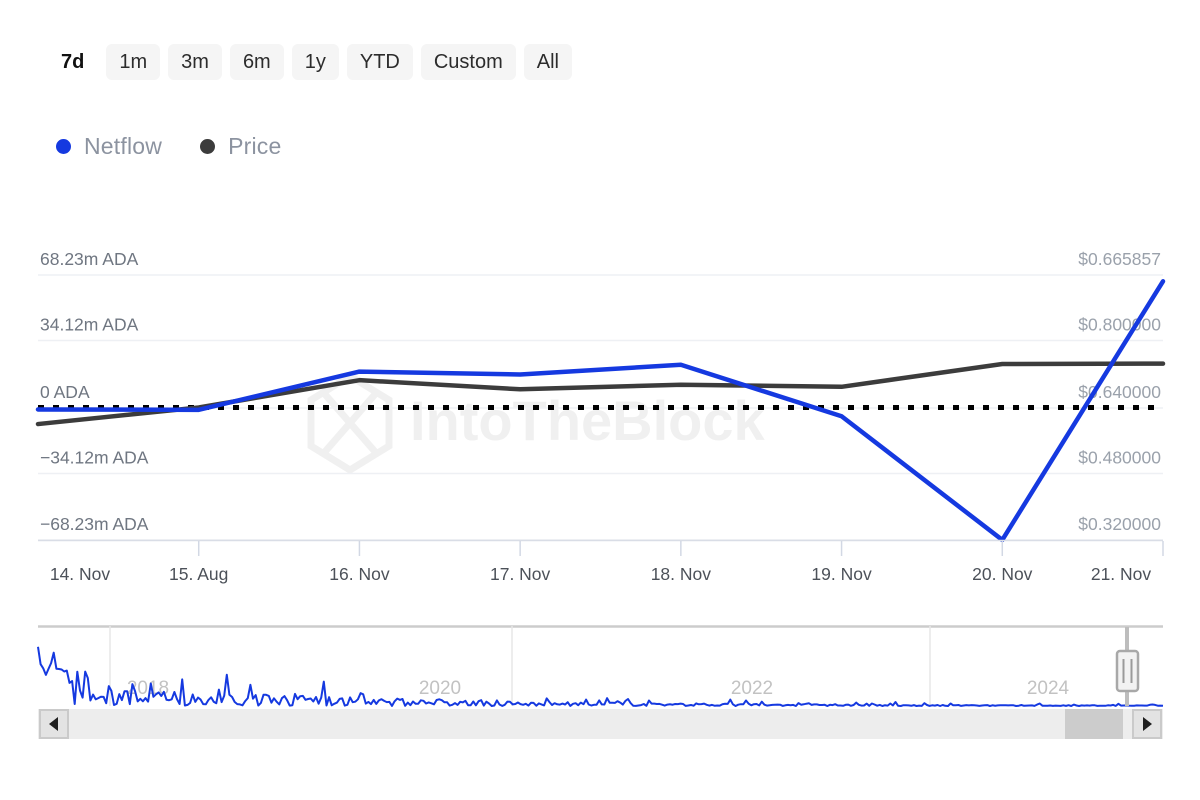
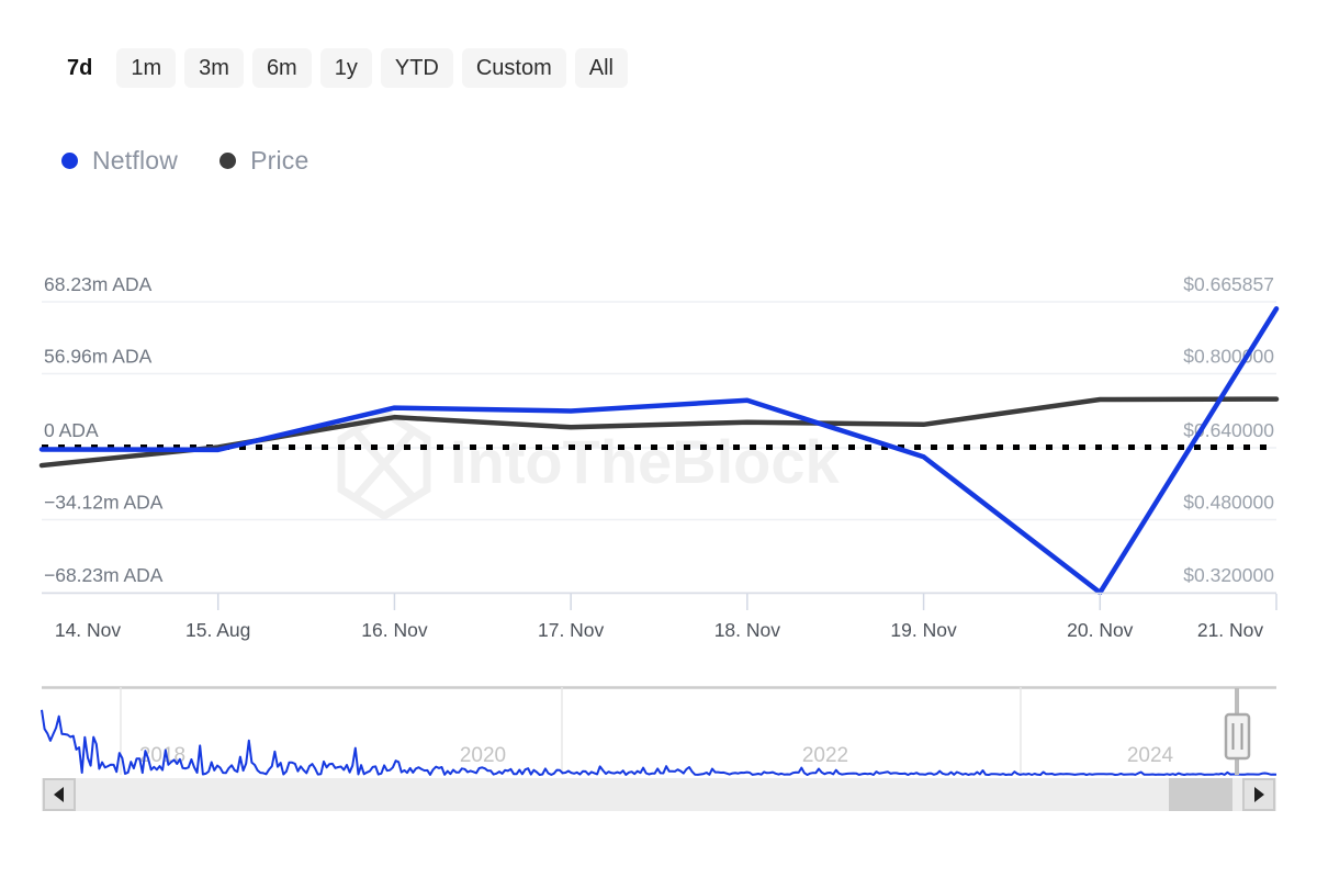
  7d
  1m
  3m
  6m
  1y
  YTD
  Custom
  All
  Netflow
  Price
  IntoTheBlock
  68.23m ADA
- 34.12m ADA
+ 56.96m ADA
  0 ADA
  −34.12m ADA
  −68.23m ADA
  $0.665857
  $0.80000
  $.640000
  $0.480000
  $0.320000
  14. Nov
  15. Aug
  16. Nov
  17. Nov
  18. Nov
  19. Nov
  20. Nov
  21. Nov
  018
  2020
  2022
  2024
